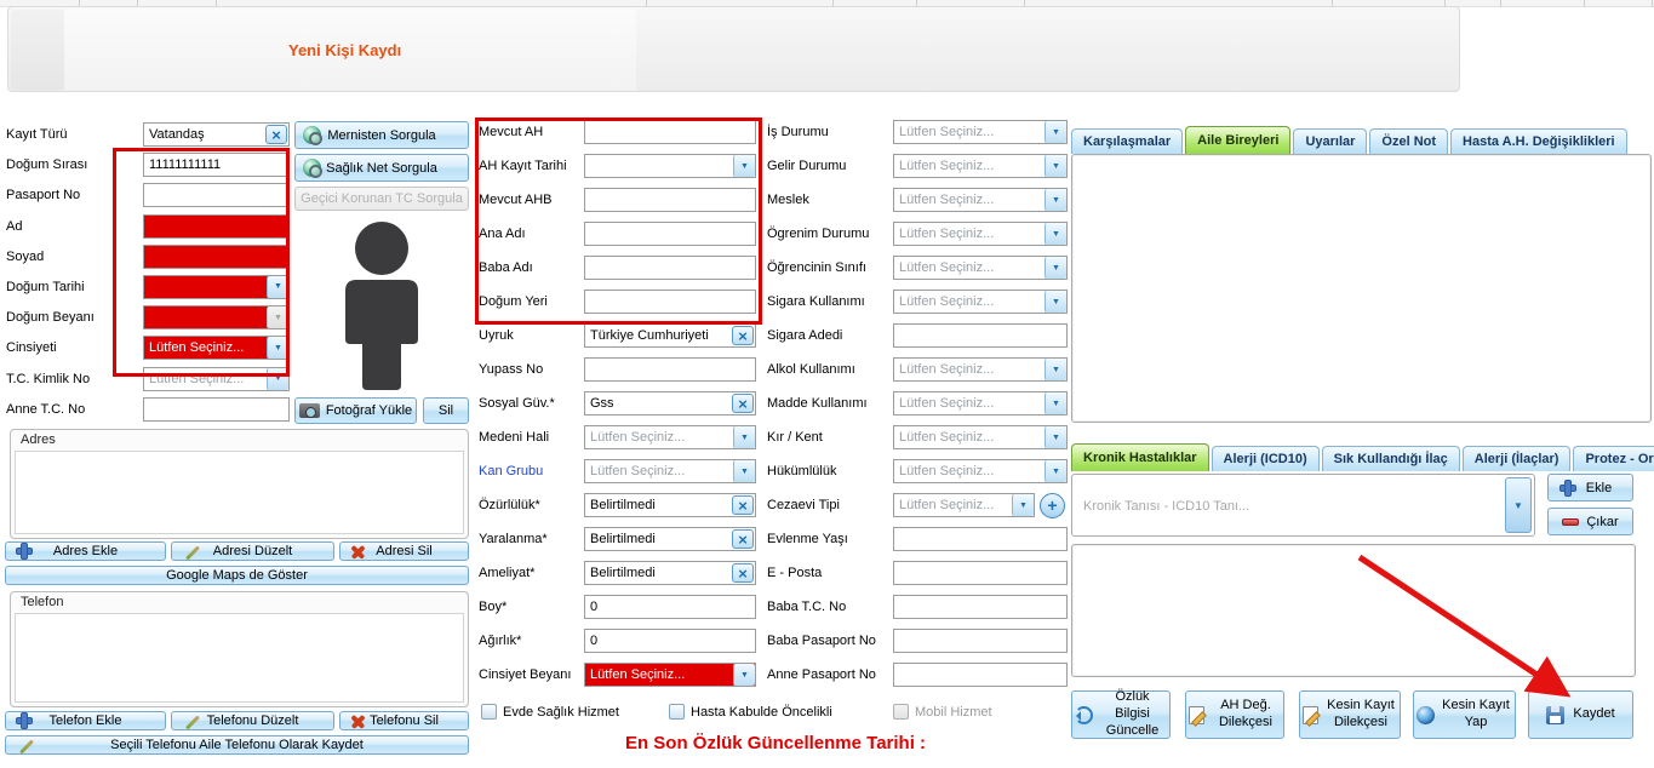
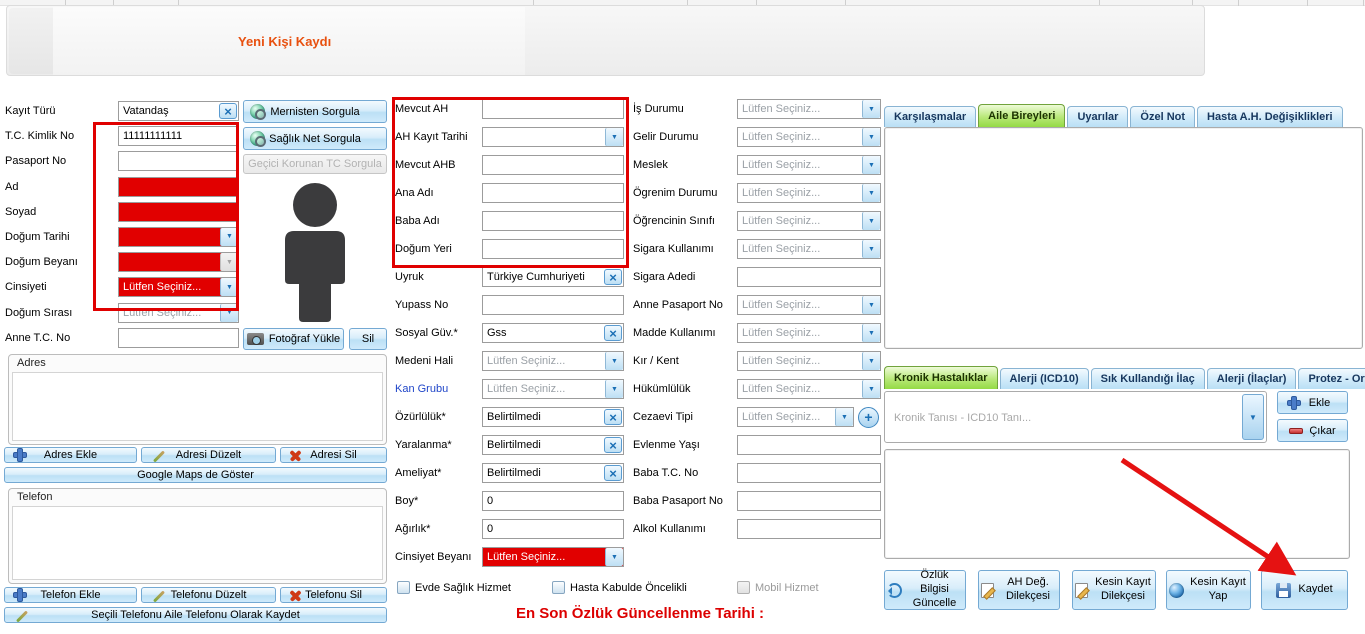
  Yeni Kişi Kaydı
  Kayıt Türü
  Vatandaş
  ×
- Doğum Sırası
+ T.C. Kimlik No
  11111111111
  Pasaport No
  Ad
  Soyad
  Doğum Tarihi
  Doğum Beyanı
  Cinsiyeti
  Lütfen Seçiniz...
- T.C. Kimlik No
+ Doğum Sırası
  Lütfen Seçiniz...
  Anne T.C. No
  Mernisten Sorgula
  Sağlık Net Sorgula
  Geçici Korunan TC Sorgula
  Fotoğraf Yükle
  Sil
  Adres
  Adres Ekle
  Adresi Düzelt
  Adresi Sil
  Google Maps de Göster
  Telefon
  Telefon Ekle
  Telefonu Düzelt
  Telefonu Sil
  Seçili Telefonu Aile Telefonu Olarak Kaydet
  Mevcut AH
  AH Kayıt Tarihi
  Mevcut AHB
  Ana Adı
  Baba Adı
  Doğum Yeri
  Uyruk
  Türkiye Cumhuriyeti
  ×
  Yupass No
  Sosyal Güv.*
  Gss
  ×
  Medeni Hali
  Lütfen Seçiniz...
  Kan Grubu
  Lütfen Seçiniz...
  Özürlülük*
  Belirtilmedi
  ×
  Yaralanma*
  Belirtilmedi
  ×
  Ameliyat*
  Belirtilmedi
  ×
  Boy*
  0
  Ağırlık*
  0
  Cinsiyet Beyanı
  Lütfen Seçiniz...
  İş Durumu
  Lütfen Seçiniz...
  Gelir Durumu
  Lütfen Seçiniz...
  Meslek
  Lütfen Seçiniz...
  Ögrenim Durumu
  Lütfen Seçiniz...
  Öğrencinin Sınıfı
  Lütfen Seçiniz...
  Sigara Kullanımı
  Lütfen Seçiniz...
  Sigara Adedi
- Alkol Kullanımı
+ Anne Pasaport No
  Lütfen Seçiniz...
  Madde Kullanımı
  Lütfen Seçiniz...
  Kır / Kent
  Lütfen Seçiniz...
  Hükümlülük
  Lütfen Seçiniz...
  Cezaevi Tipi
  Lütfen Seçiniz...
  +
  Evlenme Yaşı
- E - Posta
  Baba T.C. No
  Baba Pasaport No
- Anne Pasaport No
+ Alkol Kullanımı
  En Son Özlük Güncellenme Tarihi :
  Karşılaşmalar
  Aile Bireyleri
  Uyarılar
  Özel Not
  Hasta A.H. Değişiklikleri
  Kronik Hastalıklar
  Alerji (ICD10)
  Sık Kullandığı İlaç
  Alerji (İlaçlar)
  Protez - Or
  Kronik Tanısı - ICD10 Tanı...
  ▼
  Ekle
  Çıkar
  Özlük Bilgisi Güncelle
  AH Değ. Dilekçesi
  Kesin Kayıt Dilekçesi
  Kesin Kayıt Yap
  Kaydet
  Evde Sağlık Hizmet
  Hasta Kabulde Öncelikli
  Mobil Hizmet
